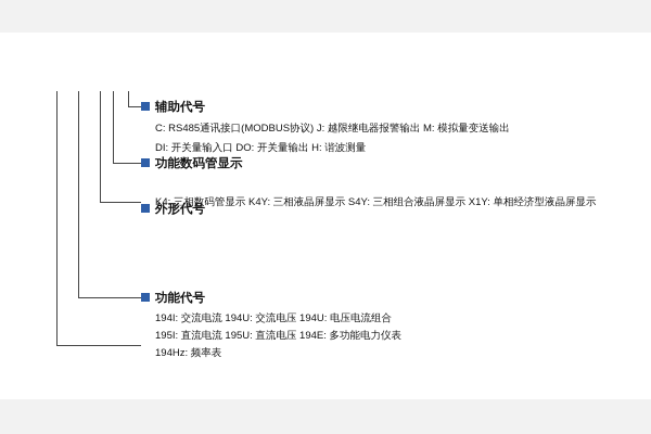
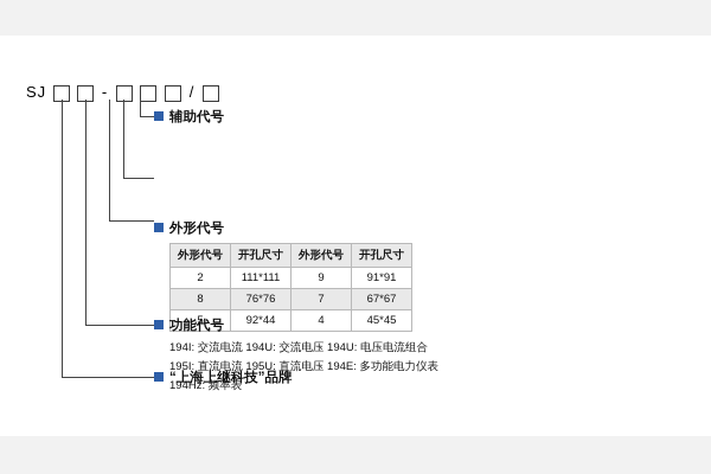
+ SJ - /
  辅助代号
- C: RS485通讯接口(MODBUS协议) J: 越限继电器报警输出 M: 模拟量变送输出
- DI: 开关量输入口 DO: 开关量输出 H: 谐波测量
- 功能数码管显示
- K4: 三相数码管显示 K4Y: 三相液晶屏显示 S4Y: 三相组合液晶屏显示 X1Y: 单相经济型液晶屏显示
  外形代号
+ 外形代号	开孔尺寸	外形代号	开孔尺寸
+ 2	111*111	9	91*91
+ 8	76*76	7	67*67
+ 5	92*44	4	45*45
  功能代号
  194I: 交流电流 194U: 交流电压 194U: 电压电流组合
  195I: 直流电流 195U: 直流电压 194E: 多功能电力仪表
  194Hz: 频率表
+ “上海上继科技”品牌
